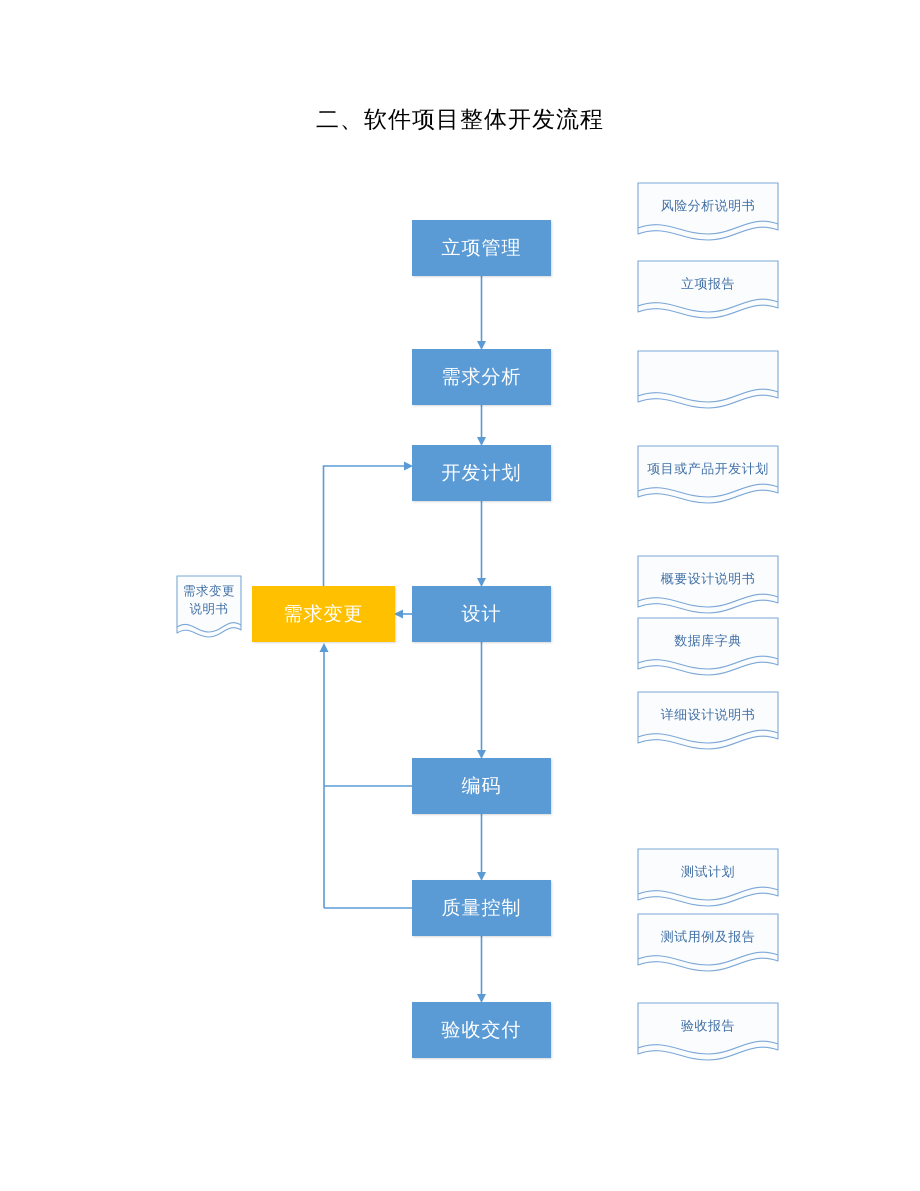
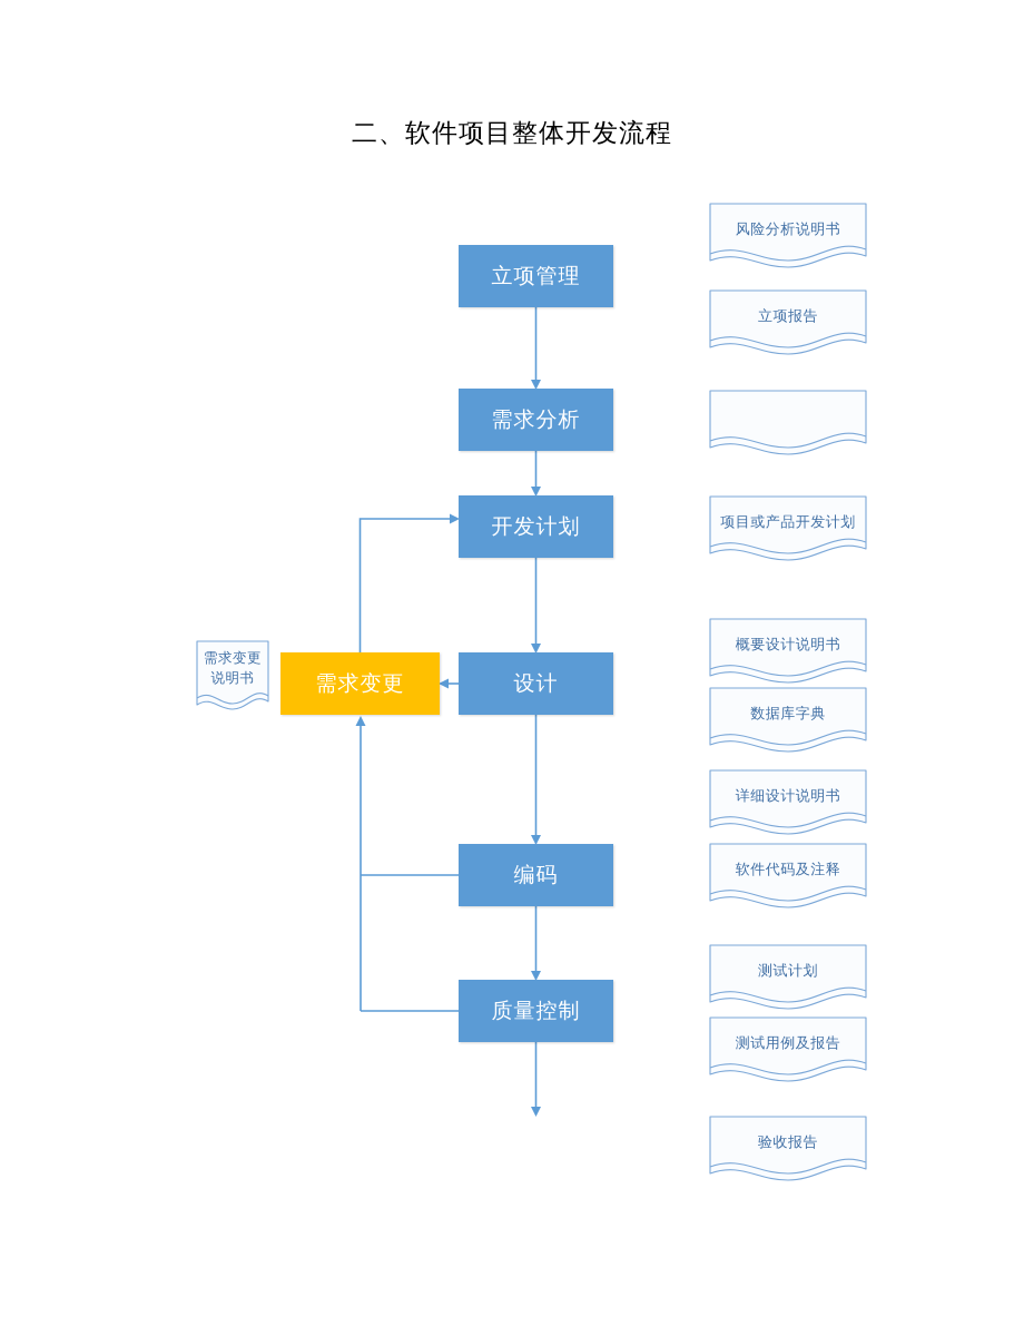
  二、软件项目整体开发流程
  立项管理
  需求分析
  开发计划
  设计
  需求变更
  编码
  质量控制
- 验收交付
  需求变更
  说明书
  风险分析说明书
  立项报告
  项目或产品开发计划
  概要设计说明书
  数据库字典
  详细设计说明书
+ 软件代码及注释
  测试计划
  测试用例及报告
  验收报告
